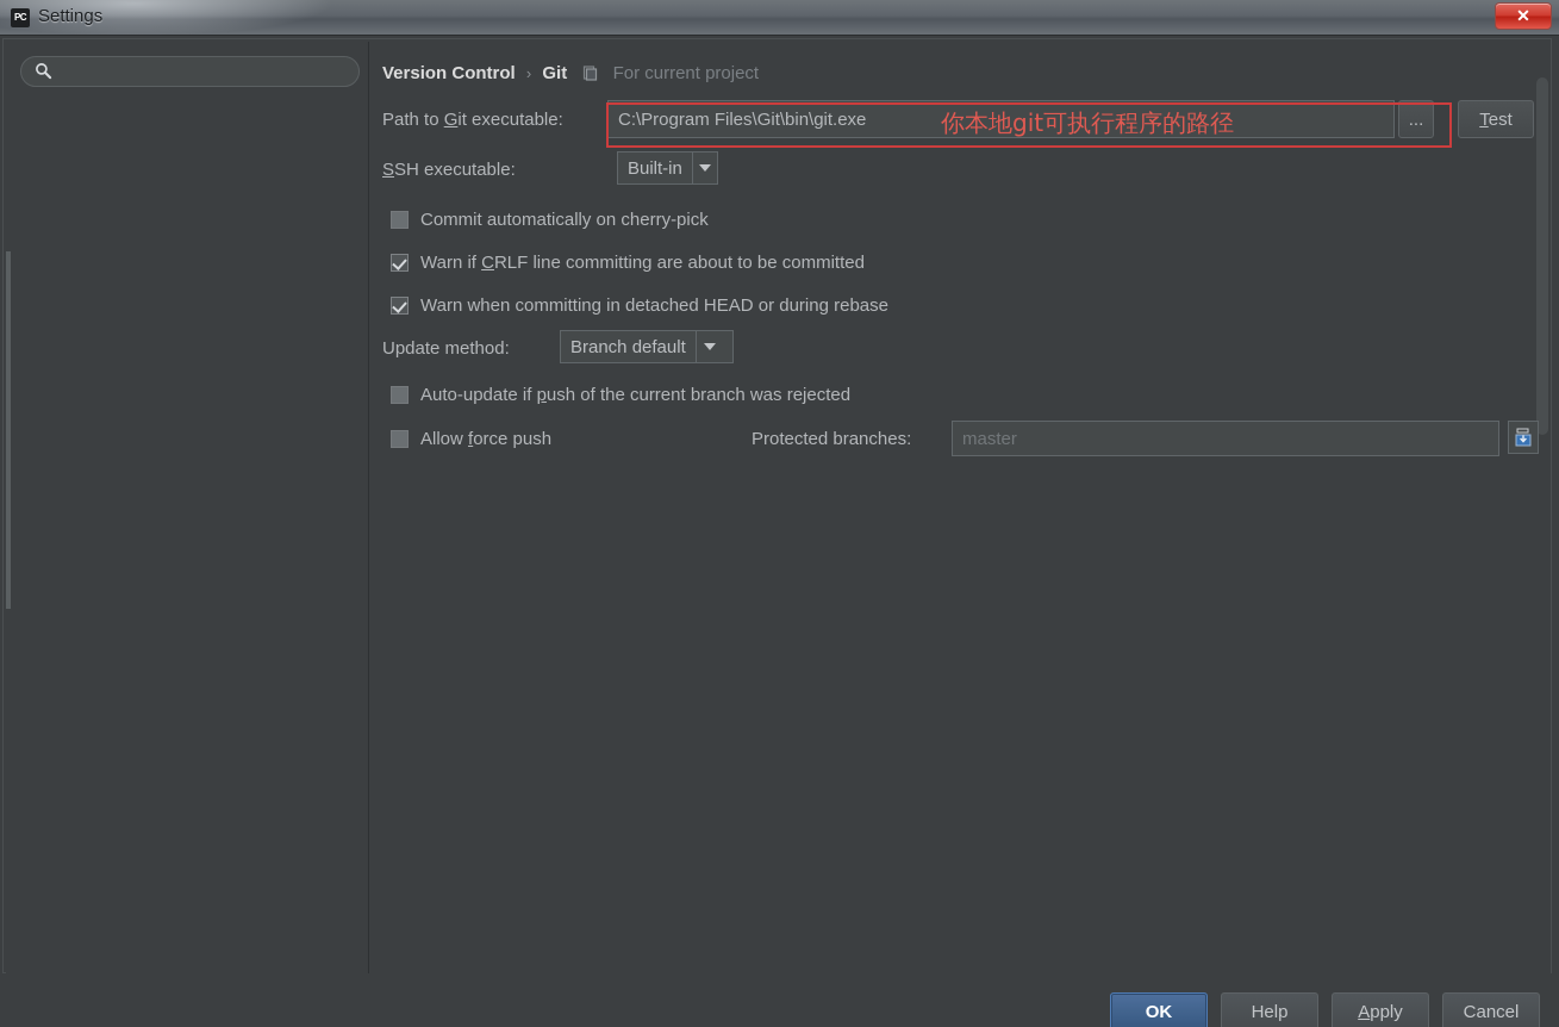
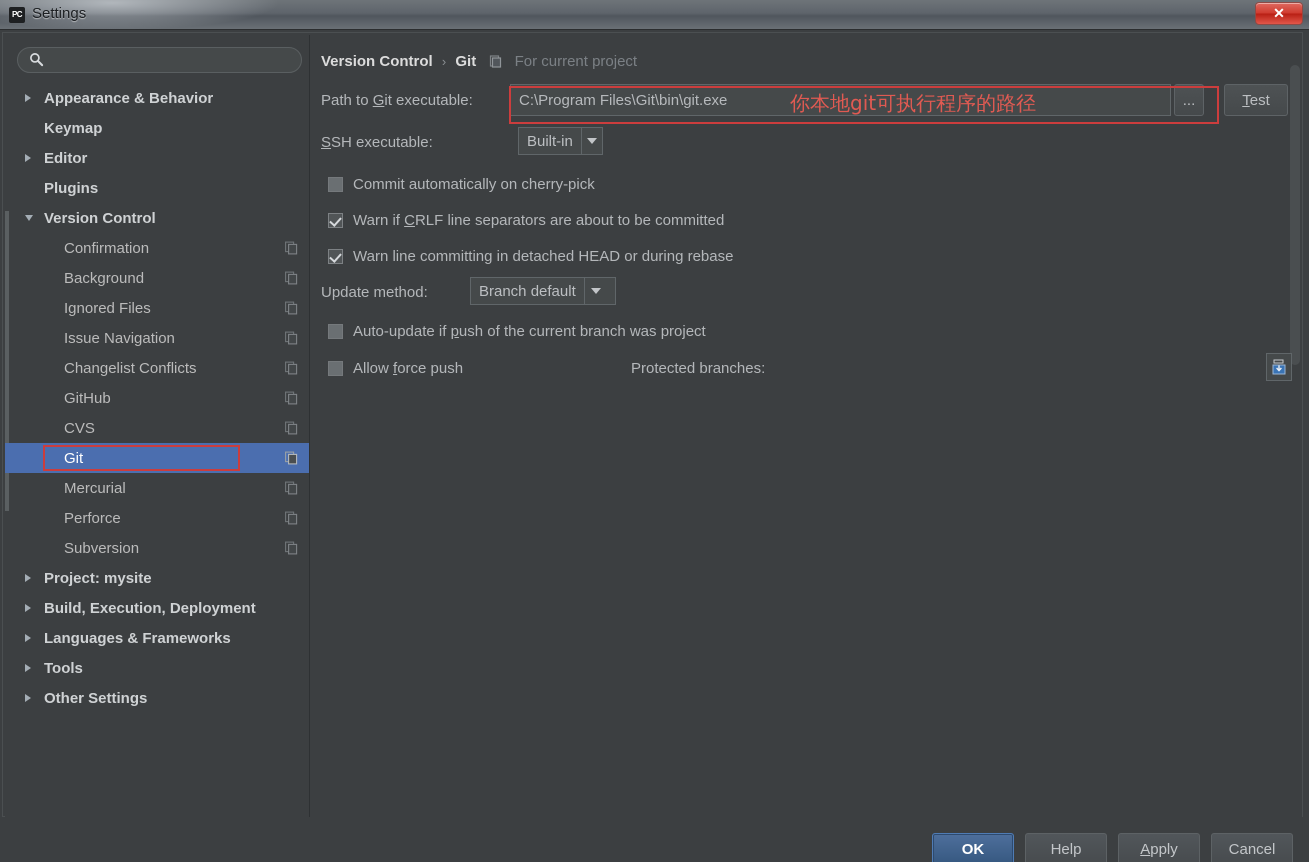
  PC
  Settings
  ✕
+ Appearance & Behavior
+ Keymap
+ Editor
+ Plugins
+ Version Control
+ Confirmation
+ Background
+ Ignored Files
+ Issue Navigation
+ Changelist Conflicts
+ GitHub
+ CVS
+ Git
+ Mercurial
+ Perforce
+ Subversion
+ Project: mysite
+ Build, Execution, Deployment
+ Languages & Frameworks
+ Tools
+ Other Settings
  Version Control › Git For current project
  Path to Git executable:
  C:\Program Files\Git\bin\git.exe
  ...
  Test
  SSH executable:
  Built-in
  Commit automatically on cherry-pick
- Warn if CRLF line committing are about to be committed
+ Warn if CRLF line separators are about to be committed
- Warn when committing in detached HEAD or during rebase
+ Warn line committing in detached HEAD or during rebase
  Update method:
  Branch default
- Auto-update if push of the current branch was rejected
+ Auto-update if push of the current branch was project
  Allow force push
  Protected branches:
- master
  你本地git可执行程序的路径
  OK
  Help
  Apply
  Cancel
